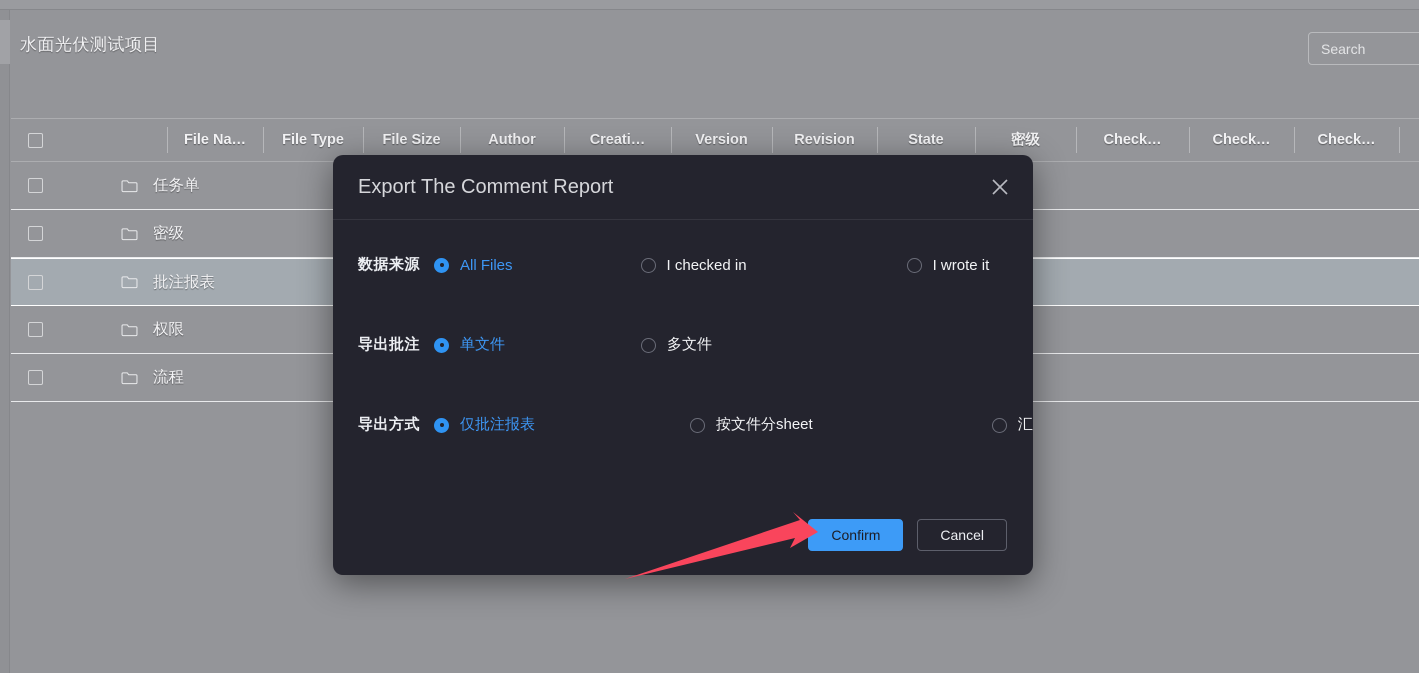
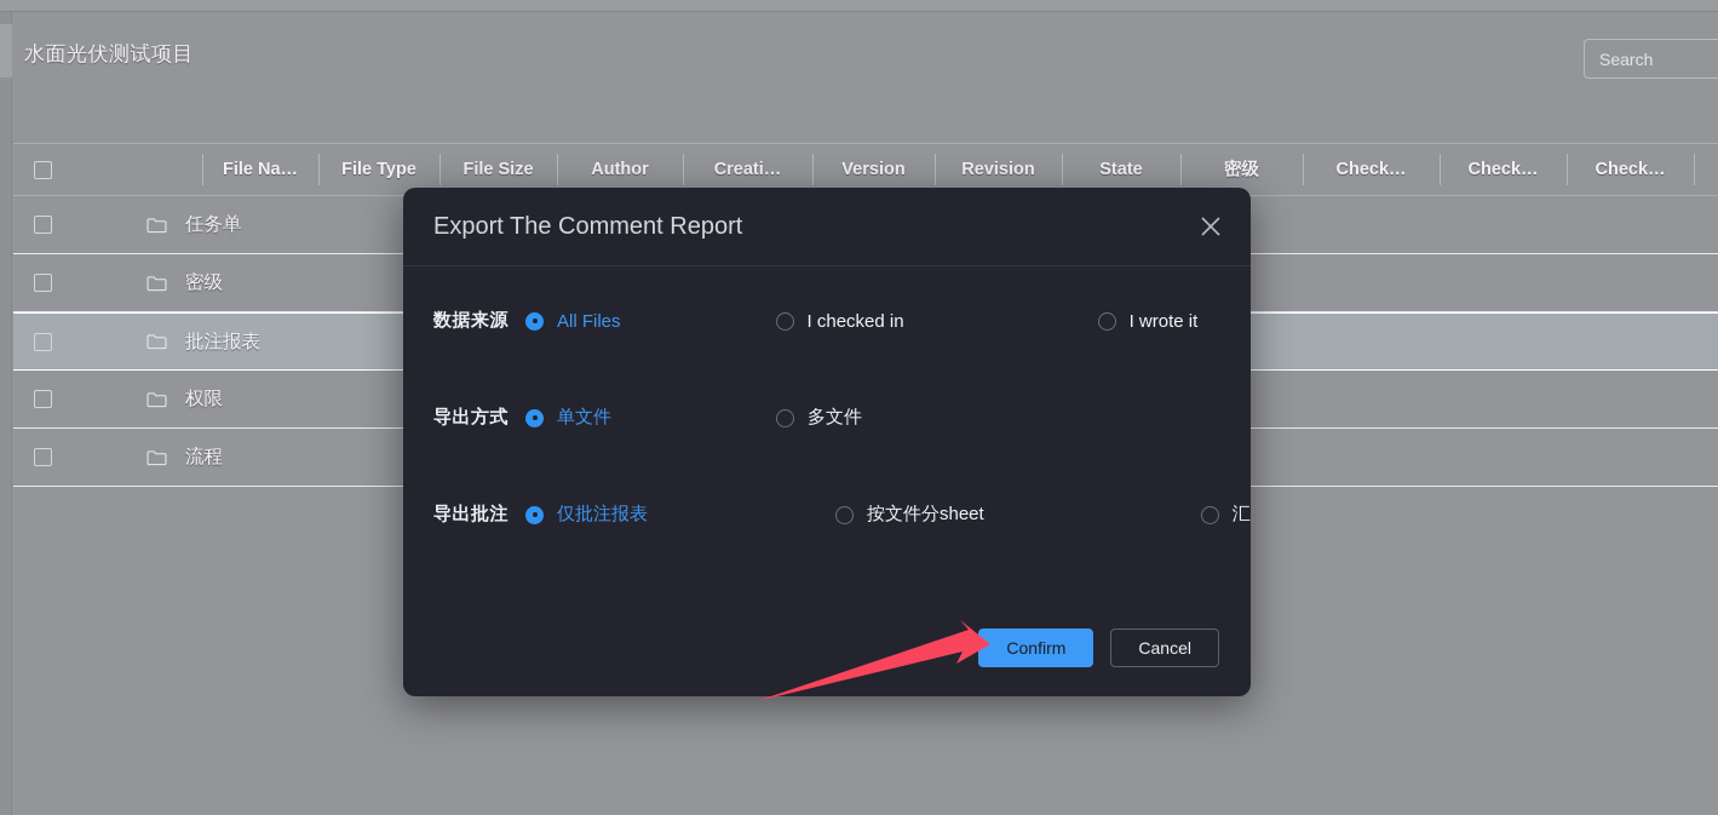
  水面光伏测试项目
  Search
  File Na…
  File Type
  File Size
  Author
  Creati…
  Version
  Revision
  State
  密级
  Check…
  Check…
  Check…
  任务单
  密级
  批注报表
  权限
  流程
  Export The Comment Report
  数据来源
  All Files
  I checked in
  I wrote it
- 导出批注
+ 导出方式
  单文件
  多文件
- 导出方式
+ 导出批注
  仅批注报表
  按文件分sheet
  Confirm
  Cancel
